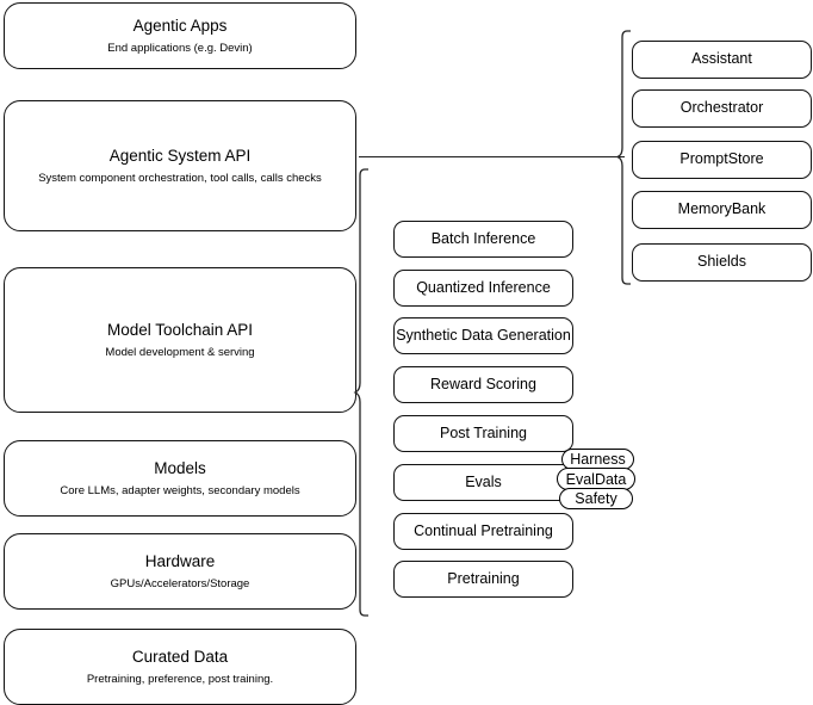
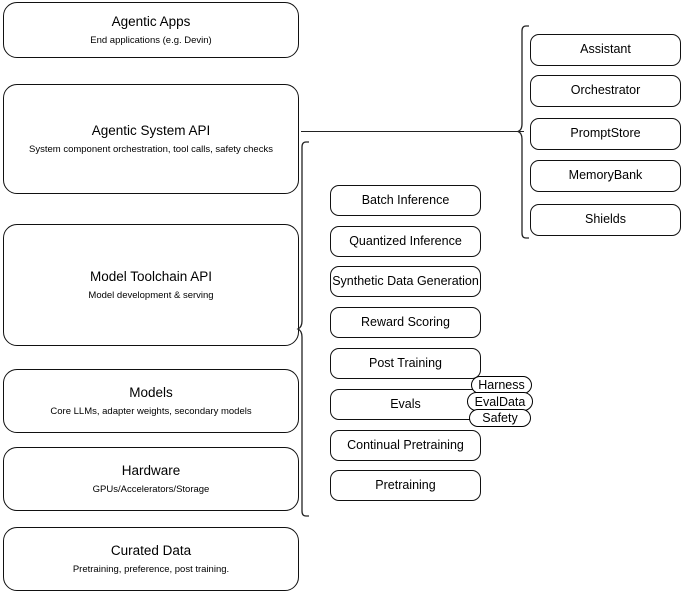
  Agentic Apps
  End applications (e.g. Devin)
  Agentic System API
- System component orchestration, tool calls, calls checks
+ System component orchestration, tool calls, safety checks
  Model Toolchain API
  Model development & serving
  Models
  Core LLMs, adapter weights, secondary models
  Hardware
  GPUs/Accelerators/Storage
  Curated Data
  Pretraining, preference, post training.
  Batch Inference
  Quantized Inference
  Synthetic Data Generation
  Reward Scoring
  Post Training
  Evals
  Continual Pretraining
  Pretraining
  Harness
  EvalData
  Safety
  Assistant
  Orchestrator
  PromptStore
  MemoryBank
  Shields
